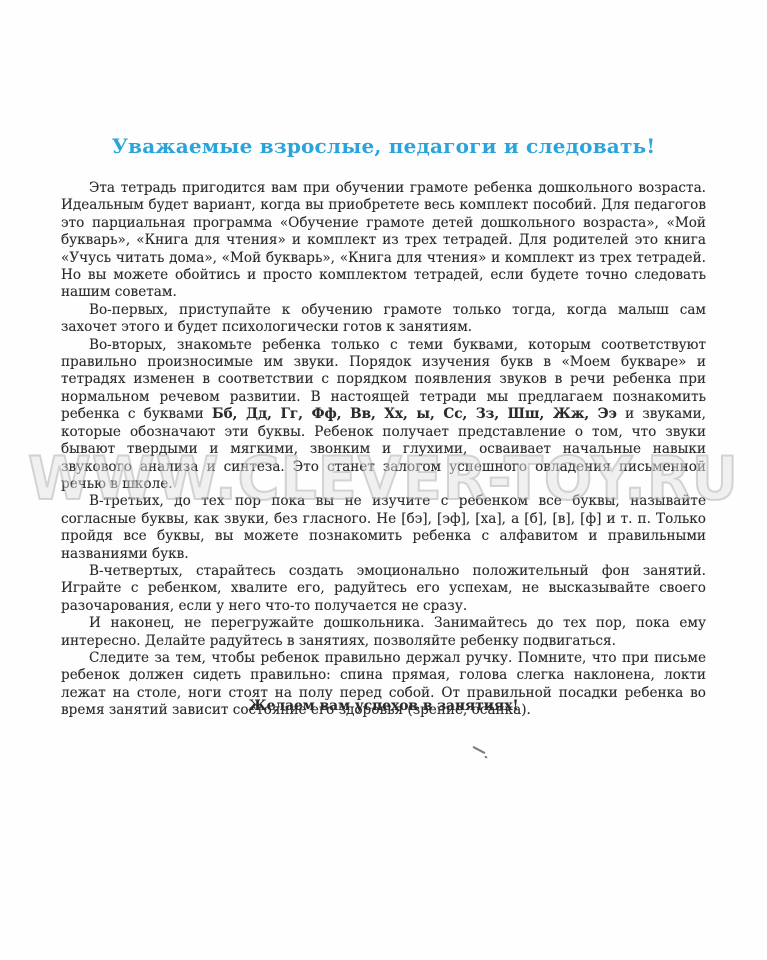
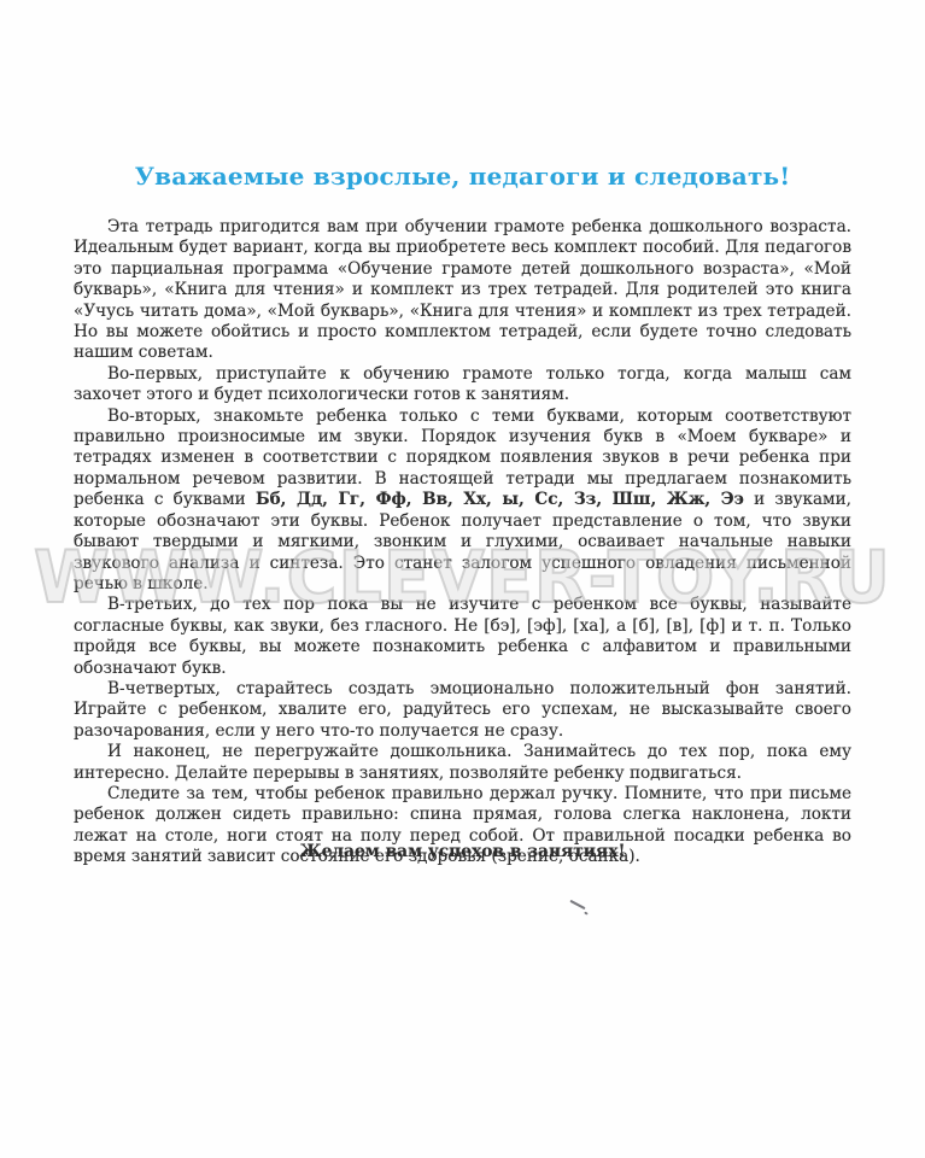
  Уважаемые взрослые, педагоги и следовать!
  Эта тетрадь пригодится вам при обучении грамоте ребенка дошкольного возраста. Идеальным будет вариант, когда вы приобретете весь комплект пособий. Для педагогов это парциальная программа «Обучение грамоте детей дошкольного возраста», «Мой букварь», «Книга для чтения» и комплект из трех тетрадей. Для родителей это книга «Учусь читать дома», «Мой букварь», «Книга для чтения» и комплект из трех тетрадей. Но вы можете обойтись и просто комплектом тетрадей, если будете точно следовать нашим советам.
  Во-первых, приступайте к обучению грамоте только тогда, когда малыш сам захочет этого и будет психологически готов к занятиям.
  Во-вторых, знакомьте ребенка только с теми буквами, которым соответствуют правильно произносимые им звуки. Порядок изучения букв в «Моем букваре» и тетрадях изменен в соответствии с порядком появления звуков в речи ребенка при нормальном речевом развитии. В настоящей тетради мы предлагаем познакомить ребенка с буквами Бб, Дд, Гг, Фф, Вв, Хх, ы, Сс, Зз, Шш, Жж, Ээ и звуками, которые обозначают эти буквы. Ребенок получает представление о том, что звуки бывают твердыми и мягкими, звонким и глухими, осваивает начальные навыки звукового анализа и синтеза. Это станет залогом успешного овладения письменной речью в школе.
- В-третьих, до тех пор пока вы не изучите с ребенком все буквы, называйте согласные буквы, как звуки, без гласного. Не [бэ], [эф], [ха], а [б], [в], [ф] и т. п. Только пройдя все буквы, вы можете познакомить ребенка с алфавитом и правильными названиями букв.
+ В-третьих, до тех пор пока вы не изучите с ребенком все буквы, называйте согласные буквы, как звуки, без гласного. Не [бэ], [эф], [ха], а [б], [в], [ф] и т. п. Только пройдя все буквы, вы можете познакомить ребенка с алфавитом и правильными обозначают букв.
  В-четвертых, старайтесь создать эмоционально положительный фон занятий. Играйте с ребенком, хвалите его, радуйтесь его успехам, не высказывайте своего разочарования, если у него что-то получается не сразу.
- И наконец, не перегружайте дошкольника. Занимайтесь до тех пор, пока ему интересно. Делайте радуйтесь в занятиях, позволяйте ребенку подвигаться.
+ И наконец, не перегружайте дошкольника. Занимайтесь до тех пор, пока ему интересно. Делайте перерывы в занятиях, позволяйте ребенку подвигаться.
  Следите за тем, чтобы ребенок правильно держал ручку. Помните, что при письме ребенок должен сидеть правильно: спина прямая, голова слегка наклонена, локти лежат на столе, ноги стоят на полу перед собой. От правильной посадки ребенка во время занятий зависит состояние его здоровья (зрение, осанка).
  Желаем вам успехов в занятиях!
  WWW.CLEVER-TOY.RU
